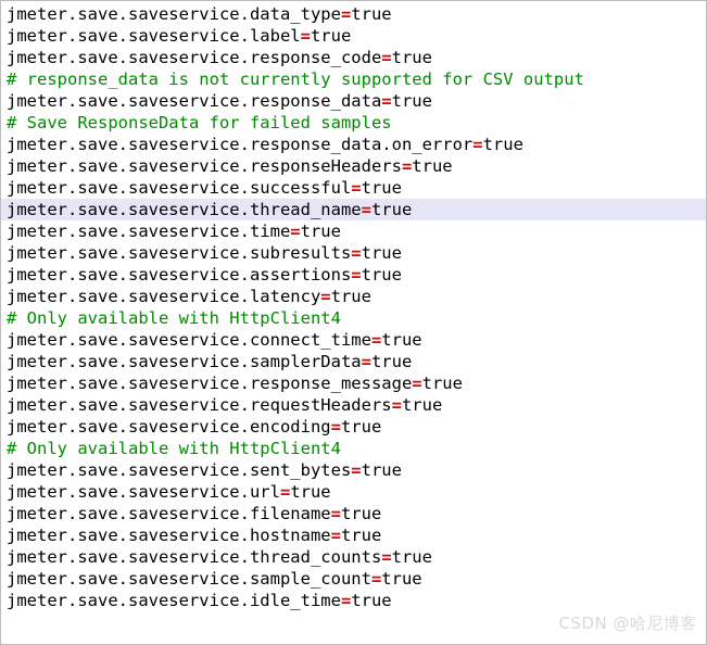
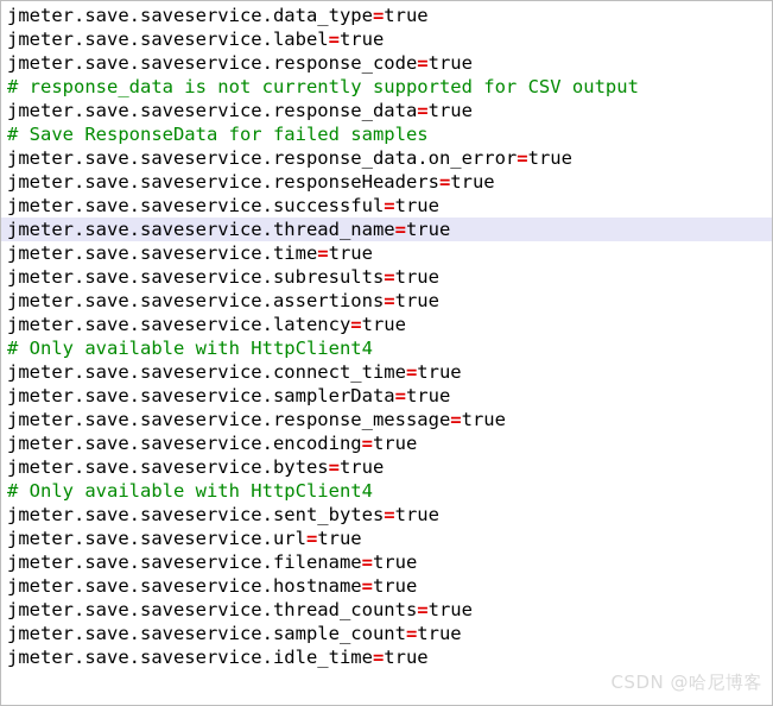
  jmeter.save.saveservice.data_type=true
  jmeter.save.saveservice.label=true
  jmeter.save.saveservice.response_code=true
  # response_data is not currently supported for CSV output
  jmeter.save.saveservice.response_data=true
  # Save ResponseData for failed samples
  jmeter.save.saveservice.response_data.on_error=true
  jmeter.save.saveservice.responseHeaders=true
  jmeter.save.saveservice.successful=true
  jmeter.save.saveservice.thread_name=true
  jmeter.save.saveservice.time=true
  jmeter.save.saveservice.subresults=true
  jmeter.save.saveservice.assertions=true
  jmeter.save.saveservice.latency=true
  # Only available with HttpClient4
  jmeter.save.saveservice.connect_time=true
  jmeter.save.saveservice.samplerData=true
  jmeter.save.saveservice.response_message=true
- jmeter.save.saveservice.requestHeaders=true
  jmeter.save.saveservice.encoding=true
+ jmeter.save.saveservice.bytes=true
  # Only available with HttpClient4
  jmeter.save.saveservice.sent_bytes=true
  jmeter.save.saveservice.url=true
  jmeter.save.saveservice.filename=true
  jmeter.save.saveservice.hostname=true
  jmeter.save.saveservice.thread_counts=true
  jmeter.save.saveservice.sample_count=true
  jmeter.save.saveservice.idle_time=true
  CSDN @哈尼博客
